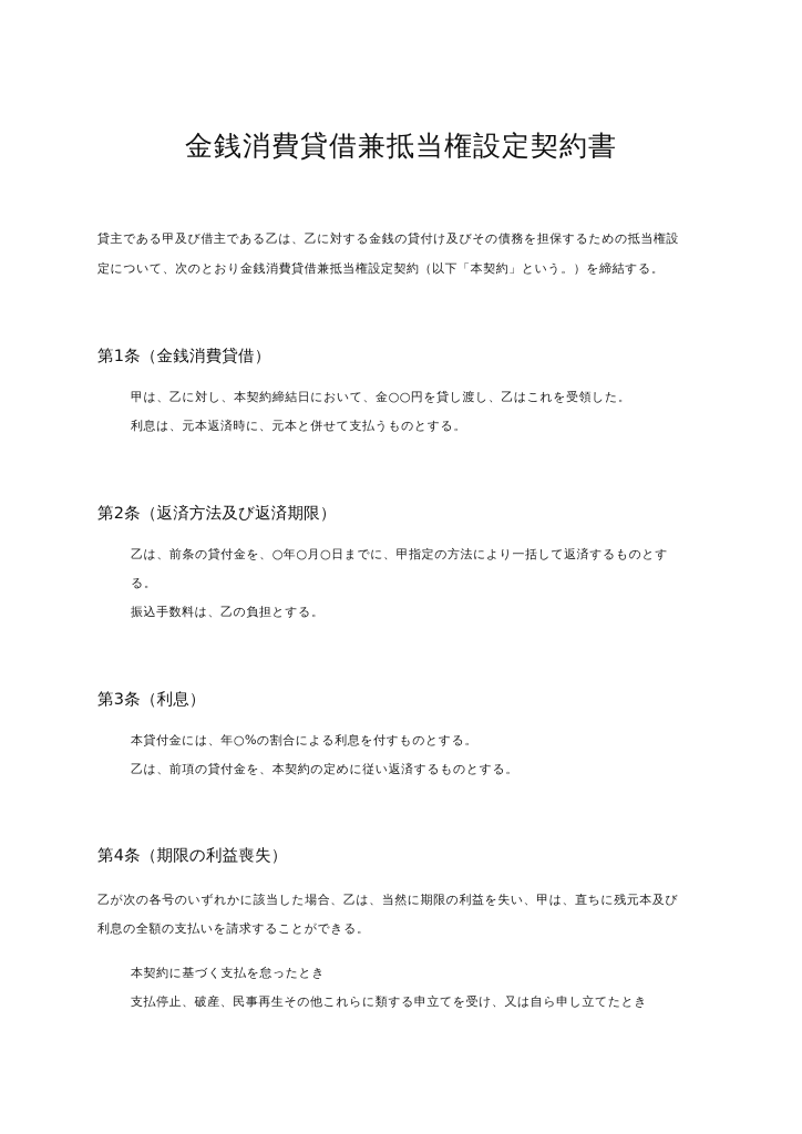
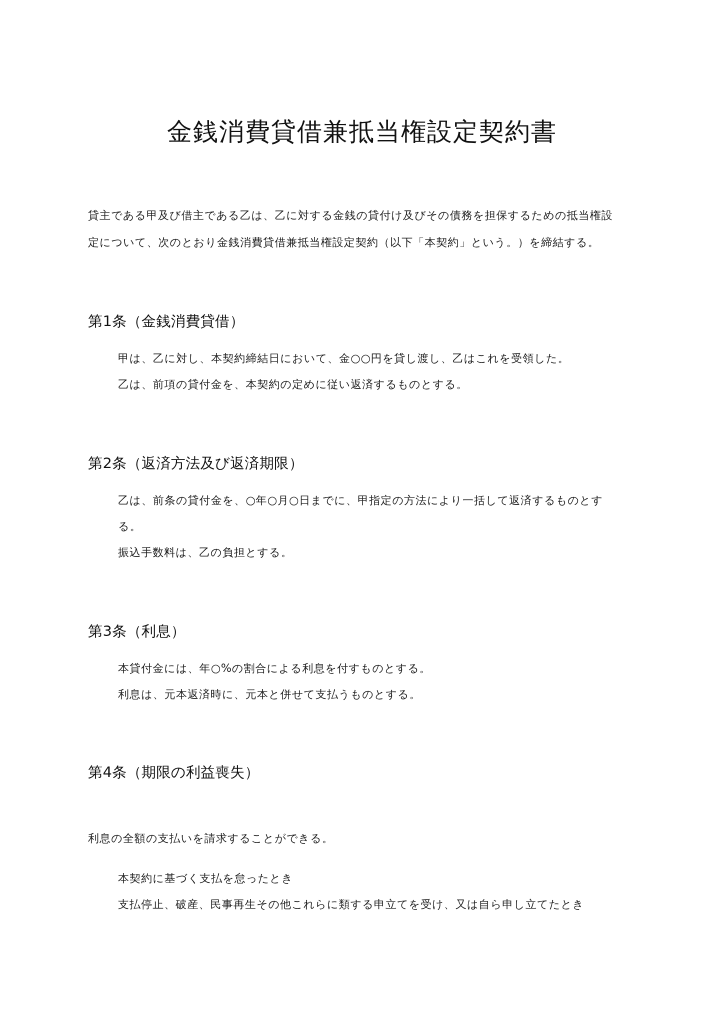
  金銭消費貸借兼抵当権設定契約書
  貸主である甲及び借主である乙は、乙に対する金銭の貸付け及びその債務を担保するための抵当権設
  定について、次のとおり金銭消費貸借兼抵当権設定契約（以下「本契約」という。）を締結する。
  第1条（金銭消費貸借）
  甲は、乙に対し、本契約締結日において、金○○円を貸し渡し、乙はこれを受領した。
- 利息は、元本返済時に、元本と併せて支払うものとする。
+ 乙は、前項の貸付金を、本契約の定めに従い返済するものとする。
  第2条（返済方法及び返済期限）
  乙は、前条の貸付金を、○年○月○日までに、甲指定の方法により一括して返済するものとす
  る。
  振込手数料は、乙の負担とする。
  第3条（利息）
  本貸付金には、年○%の割合による利息を付すものとする。
- 乙は、前項の貸付金を、本契約の定めに従い返済するものとする。
+ 利息は、元本返済時に、元本と併せて支払うものとする。
  第4条（期限の利益喪失）
- 乙が次の各号のいずれかに該当した場合、乙は、当然に期限の利益を失い、甲は、直ちに残元本及び
  利息の全額の支払いを請求することができる。
  本契約に基づく支払を怠ったとき
  支払停止、破産、民事再生その他これらに類する申立てを受け、又は自ら申し立てたとき
